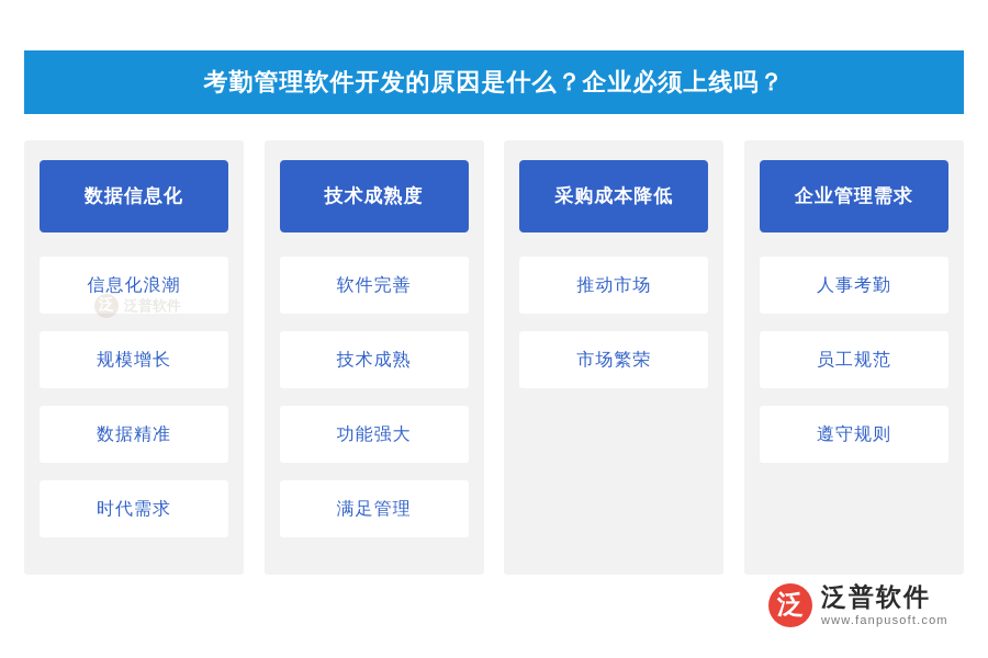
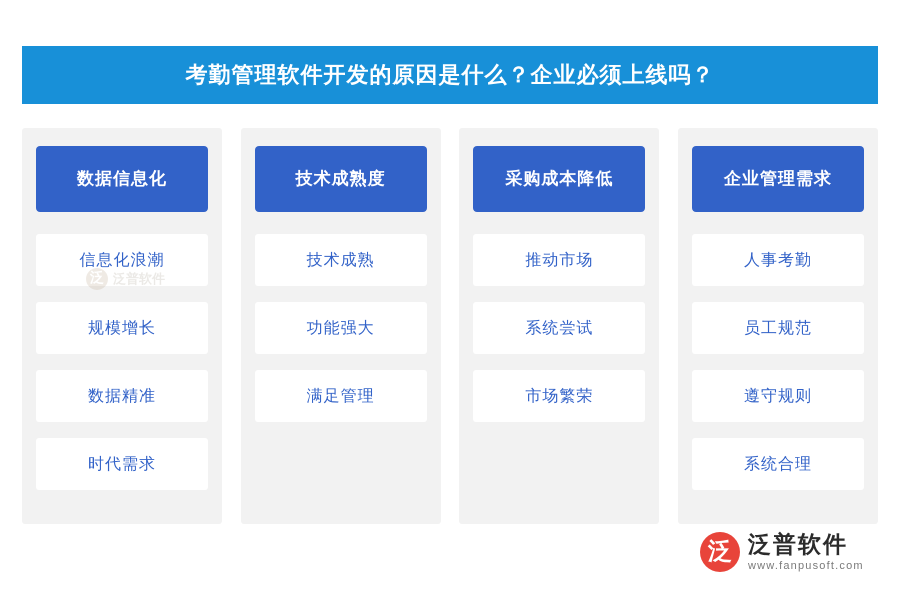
  考勤管理软件开发的原因是什么？企业必须上线吗？
  数据信息化
  信息化浪潮
  规模增长
  数据精准
  时代需求
  技术成熟度
- 软件完善
  技术成熟
  功能强大
  满足管理
  采购成本降低
  推动市场
+ 系统尝试
  市场繁荣
  企业管理需求
  人事考勤
  员工规范
  遵守规则
+ 系统合理
  泛
  泛普软件
  泛
  泛普软件
  www.fanpusoft.com
